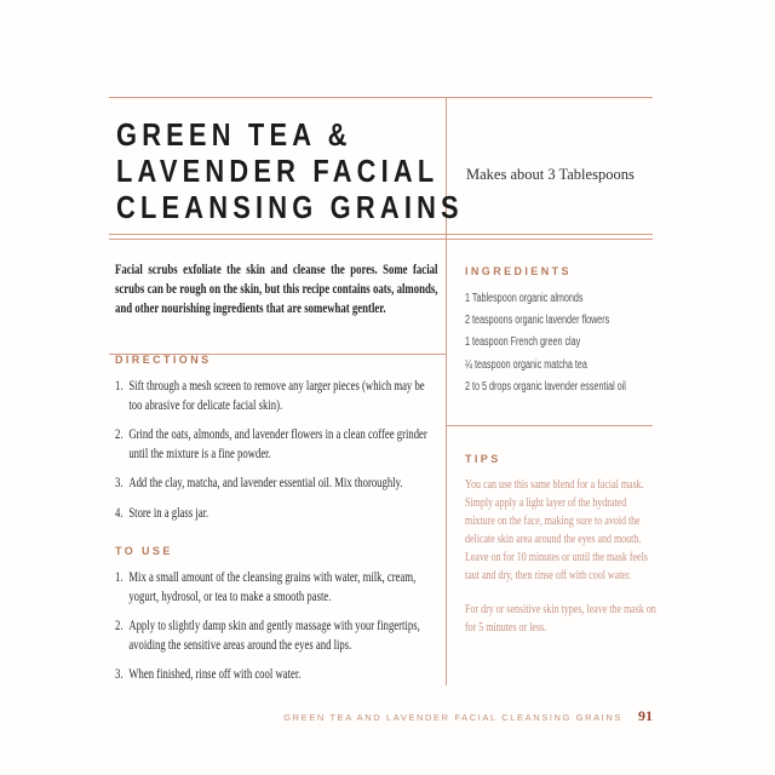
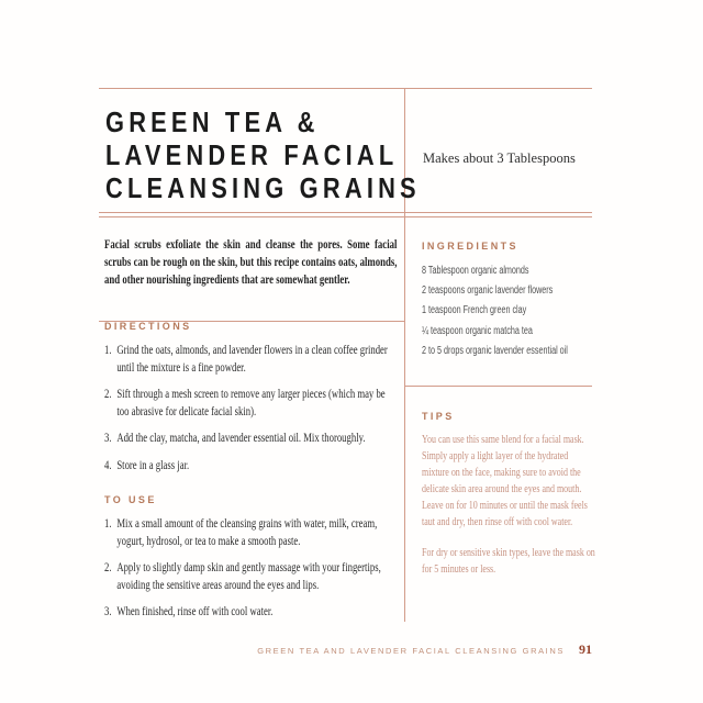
  GREEN TEA &
  LAVENDER FACIAL
  CLEANSING GRAINS
  Makes about 3 Tablespoons
  Facial scrubs exfoliate the skin and cleanse the pores. Some facial scrubs can be rough on the skin, but this recipe contains oats, almonds, and other nourishing ingredients that are somewhat gentler.
  DIRECTIONS
  1.
- Sift through a mesh screen to remove any larger pieces (which may be too abrasive for delicate facial skin).
+ Grind the oats, almonds, and lavender flowers in a clean coffee grinder until the mixture is a fine powder.
  2.
- Grind the oats, almonds, and lavender flowers in a clean coffee grinder until the mixture is a fine powder.
+ Sift through a mesh screen to remove any larger pieces (which may be too abrasive for delicate facial skin).
  3.
  Add the clay, matcha, and lavender essential oil. Mix thoroughly.
  4.
  Store in a glass jar.
  TO USE
  1.
  Mix a small amount of the cleansing grains with water, milk, cream, yogurt, hydrosol, or tea to make a smooth paste.
  2.
  Apply to slightly damp skin and gently massage with your fingertips, avoiding the sensitive areas around the eyes and lips.
  3.
  When finished, rinse off with cool water.
  INGREDIENTS
- 1 Tablespoon organic almonds
+ 8 Tablespoon organic almonds
  2 teaspoons organic lavender flowers
  1 teaspoon French green clay
  ¼ teaspoon organic matcha tea
  2 to 5 drops organic lavender essential oil
  TIPS
  You can use this same blend for a facial mask. Simply apply a light layer of the hydrated mixture on the face, making sure to avoid the delicate skin area around the eyes and mouth. Leave on for 10 minutes or until the mask feels taut and dry, then rinse off with cool water.
  For dry or sensitive skin types, leave the mask on for 5 minutes or less.
  GREEN TEA AND LAVENDER FACIAL CLEANSING GRAINS
  91
